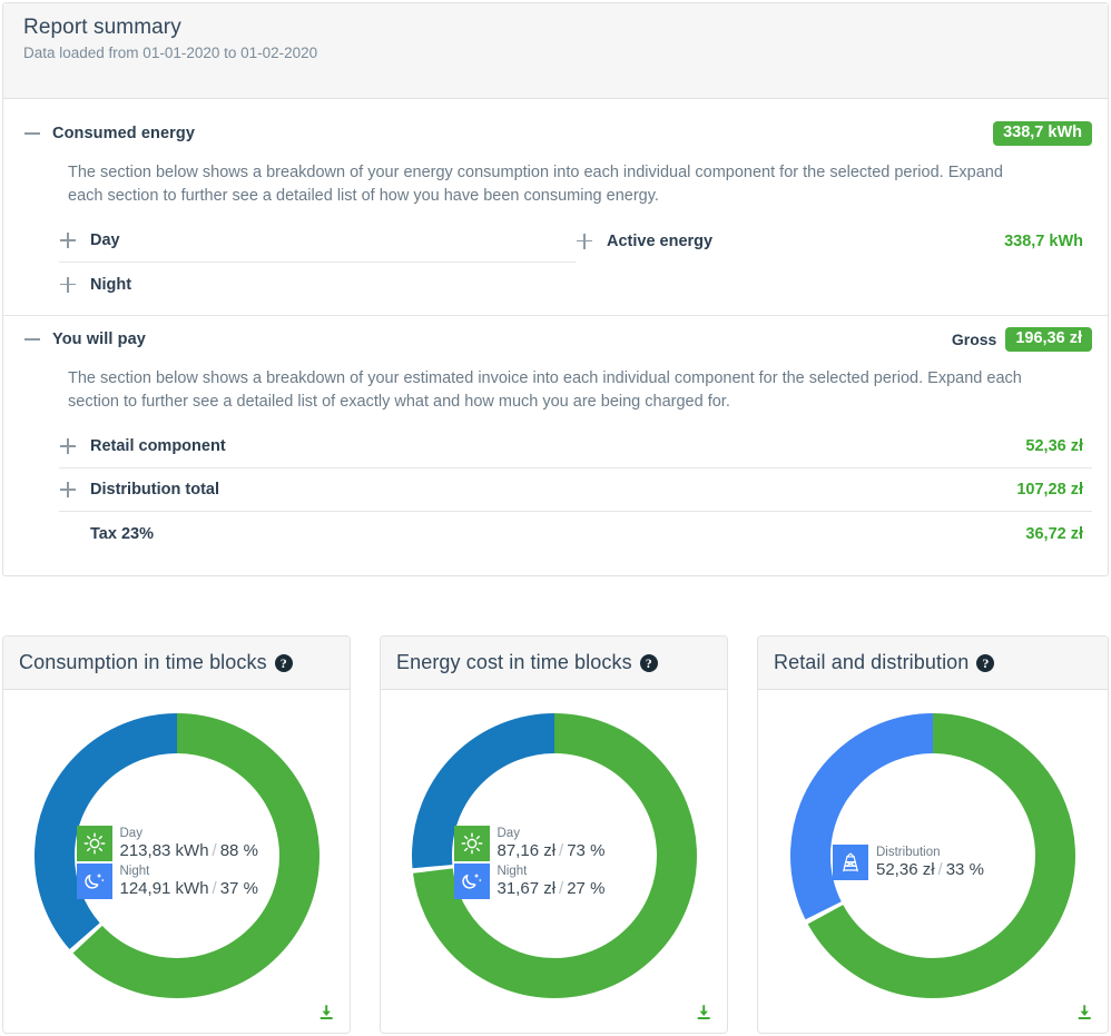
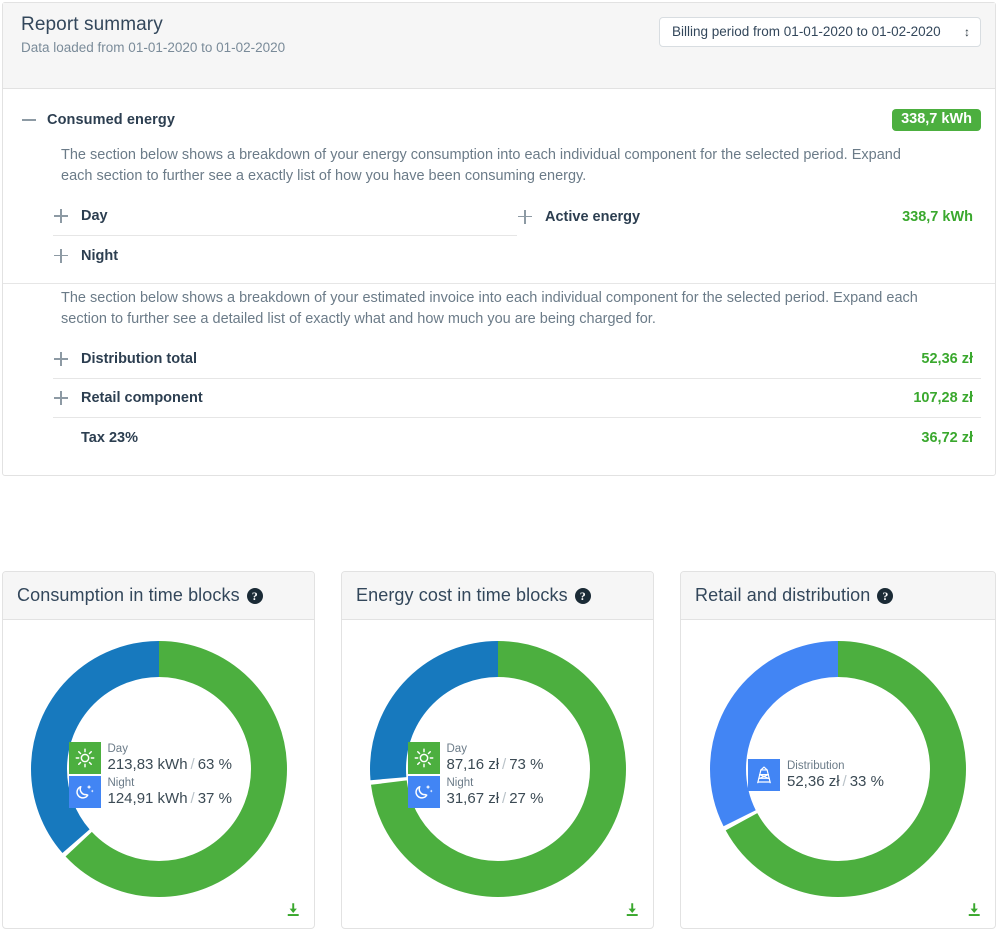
  Report summary
  Data loaded from 01-01-2020 to 01-02-2020
+ Billing period from 01-01-2020 to 01-02-2020
+ ↕
  Consumed energy
  338,7 kWh
- The section below shows a breakdown of your energy consumption into each individual component for the selected period. Expand each section to further see a detailed list of how you have been consuming energy.
+ The section below shows a breakdown of your energy consumption into each individual component for the selected period. Expand each section to further see a exactly list of how you have been consuming energy.
  Day
  Night
  Active energy
  338,7 kWh
- You will pay
- Gross
- 196,36 zł
  The section below shows a breakdown of your estimated invoice into each individual component for the selected period. Expand each section to further see a detailed list of exactly what and how much you are being charged for.
- Retail component
+ Distribution total
  52,36 zł
- Distribution total
+ Retail component
  107,28 zł
  Tax 23%
  36,72 zł
  Consumption in time blocks
  ?
  Day
- 213,83 kWh / 88 %
+ 213,83 kWh / 63 %
  Night
  124,91 kWh / 37 %
  Energy cost in time blocks
  ?
  Day
  87,16 zł / 73 %
  Night
  31,67 zł / 27 %
  Retail and distribution
  ?
  Distribution
  52,36 zł / 33 %
